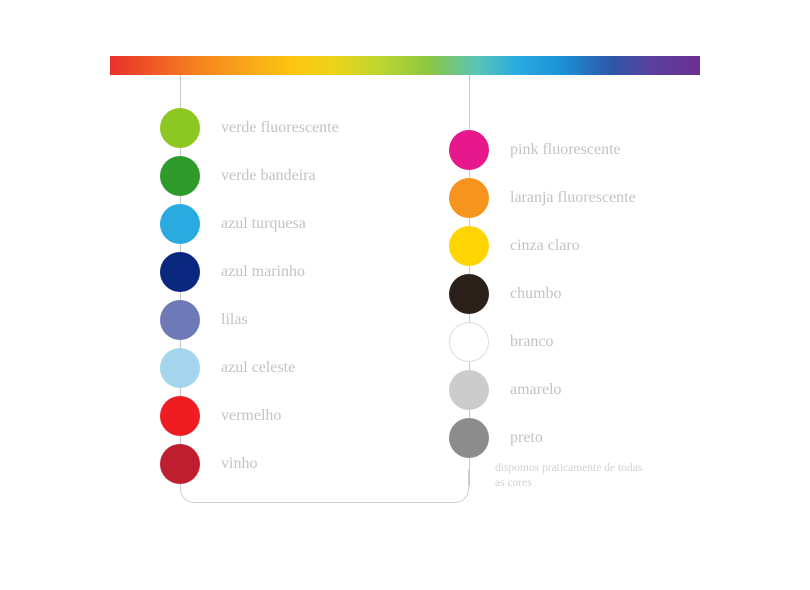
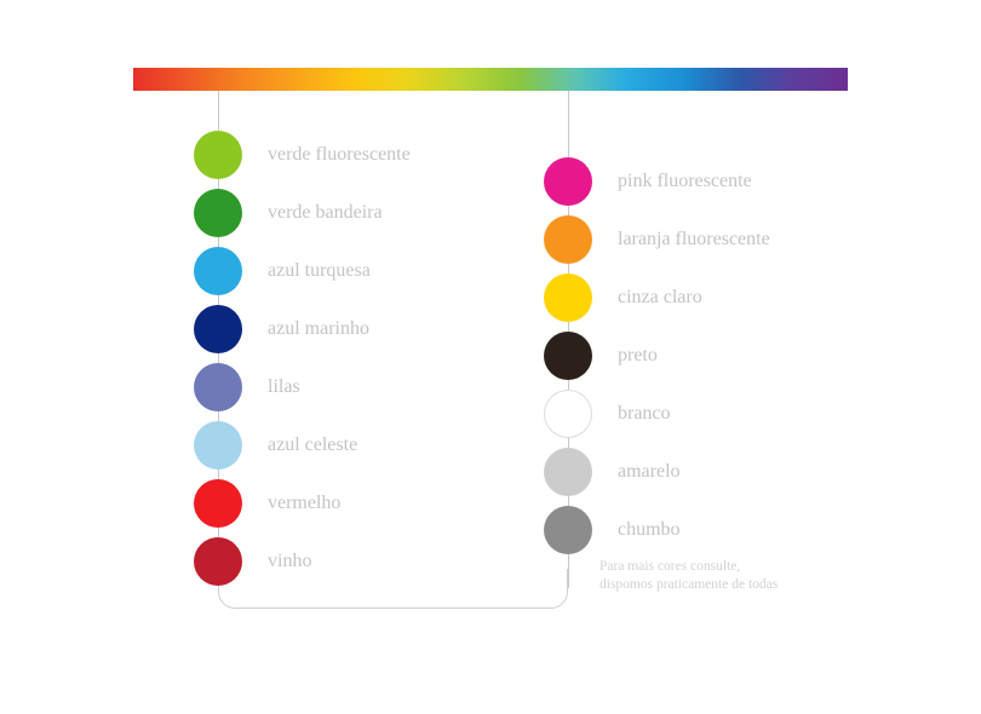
  verde fluorescente
  verde bandeira
  azul turquesa
  azul marinho
  lilas
  azul celeste
  vermelho
  vinho
  pink fluorescente
  laranja fluorescente
  cinza claro
- chumbo
+ preto
  branco
  amarelo
- preto
+ chumbo
+ Para mais cores consulte,
  dispomos praticamente de todas
- as cores
